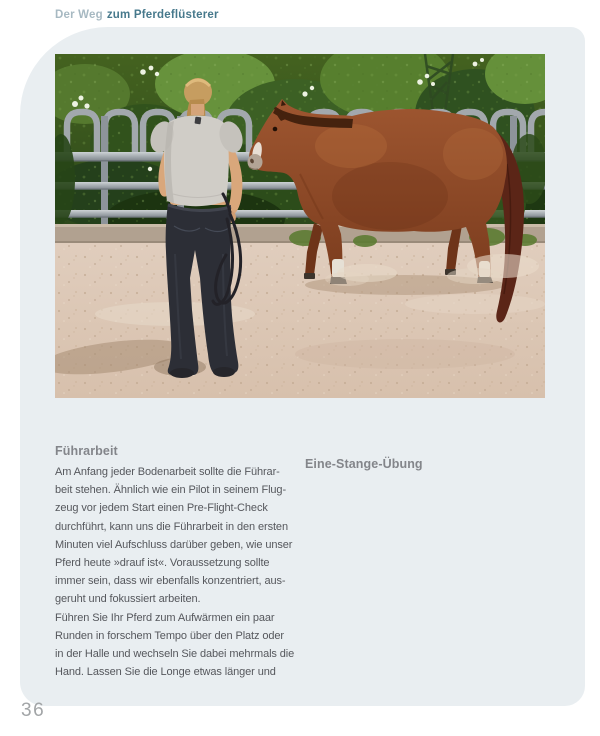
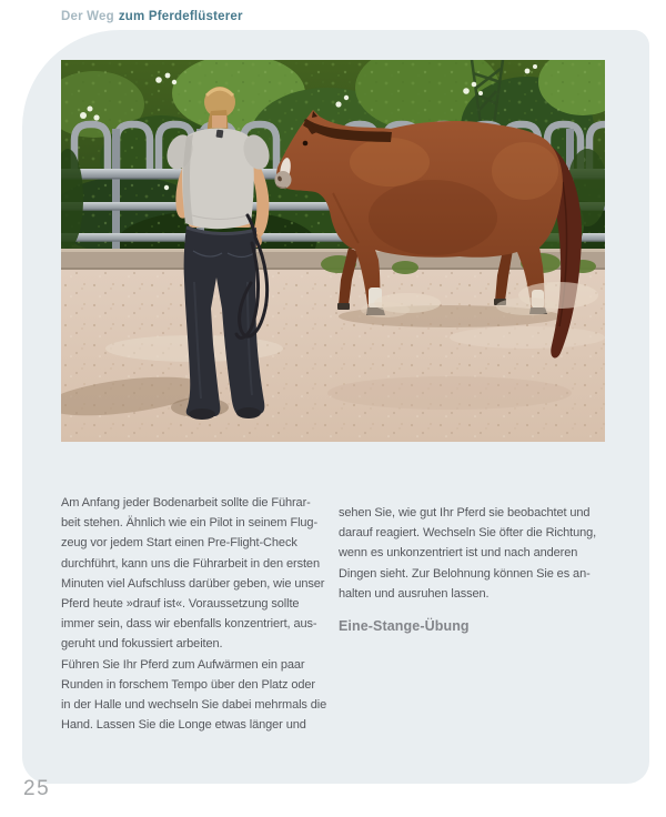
  Der Weg zum Pferdeflüsterer
- Führarbeit
  Am Anfang jeder Bodenarbeit sollte die Führar-
  beit stehen. Ähnlich wie ein Pilot in seinem Flug-
  zeug vor jedem Start einen Pre-Flight-Check
  durchführt, kann uns die Führarbeit in den ersten
  Minuten viel Aufschluss darüber geben, wie unser
  Pferd heute »drauf ist«. Voraussetzung sollte
  immer sein, dass wir ebenfalls konzentriert, aus-
  geruht und fokussiert arbeiten.
  Führen Sie Ihr Pferd zum Aufwärmen ein paar
  Runden in forschem Tempo über den Platz oder
  in der Halle und wechseln Sie dabei mehrmals die
  Hand. Lassen Sie die Longe etwas länger und
+ sehen Sie, wie gut Ihr Pferd sie beobachtet und
+ darauf reagiert. Wechseln Sie öfter die Richtung,
+ wenn es unkonzentriert ist und nach anderen
+ Dingen sieht. Zur Belohnung können Sie es an-
+ halten und ausruhen lassen.
  Eine-Stange-Übung
- 36
+ 25
